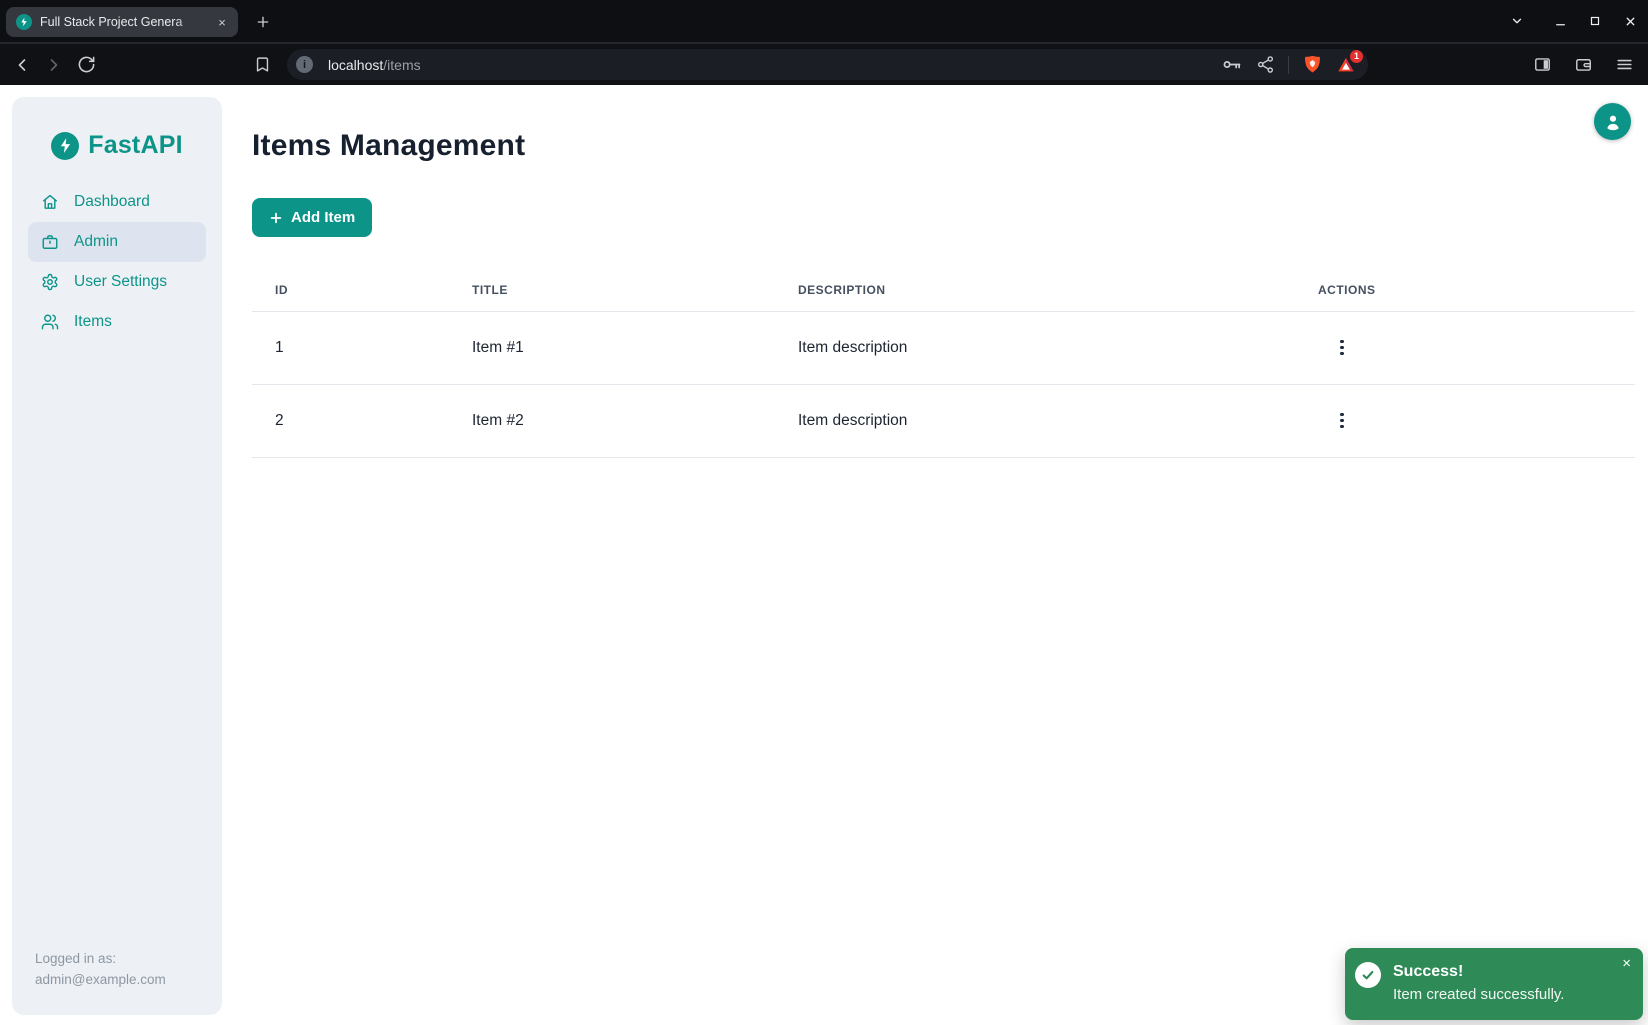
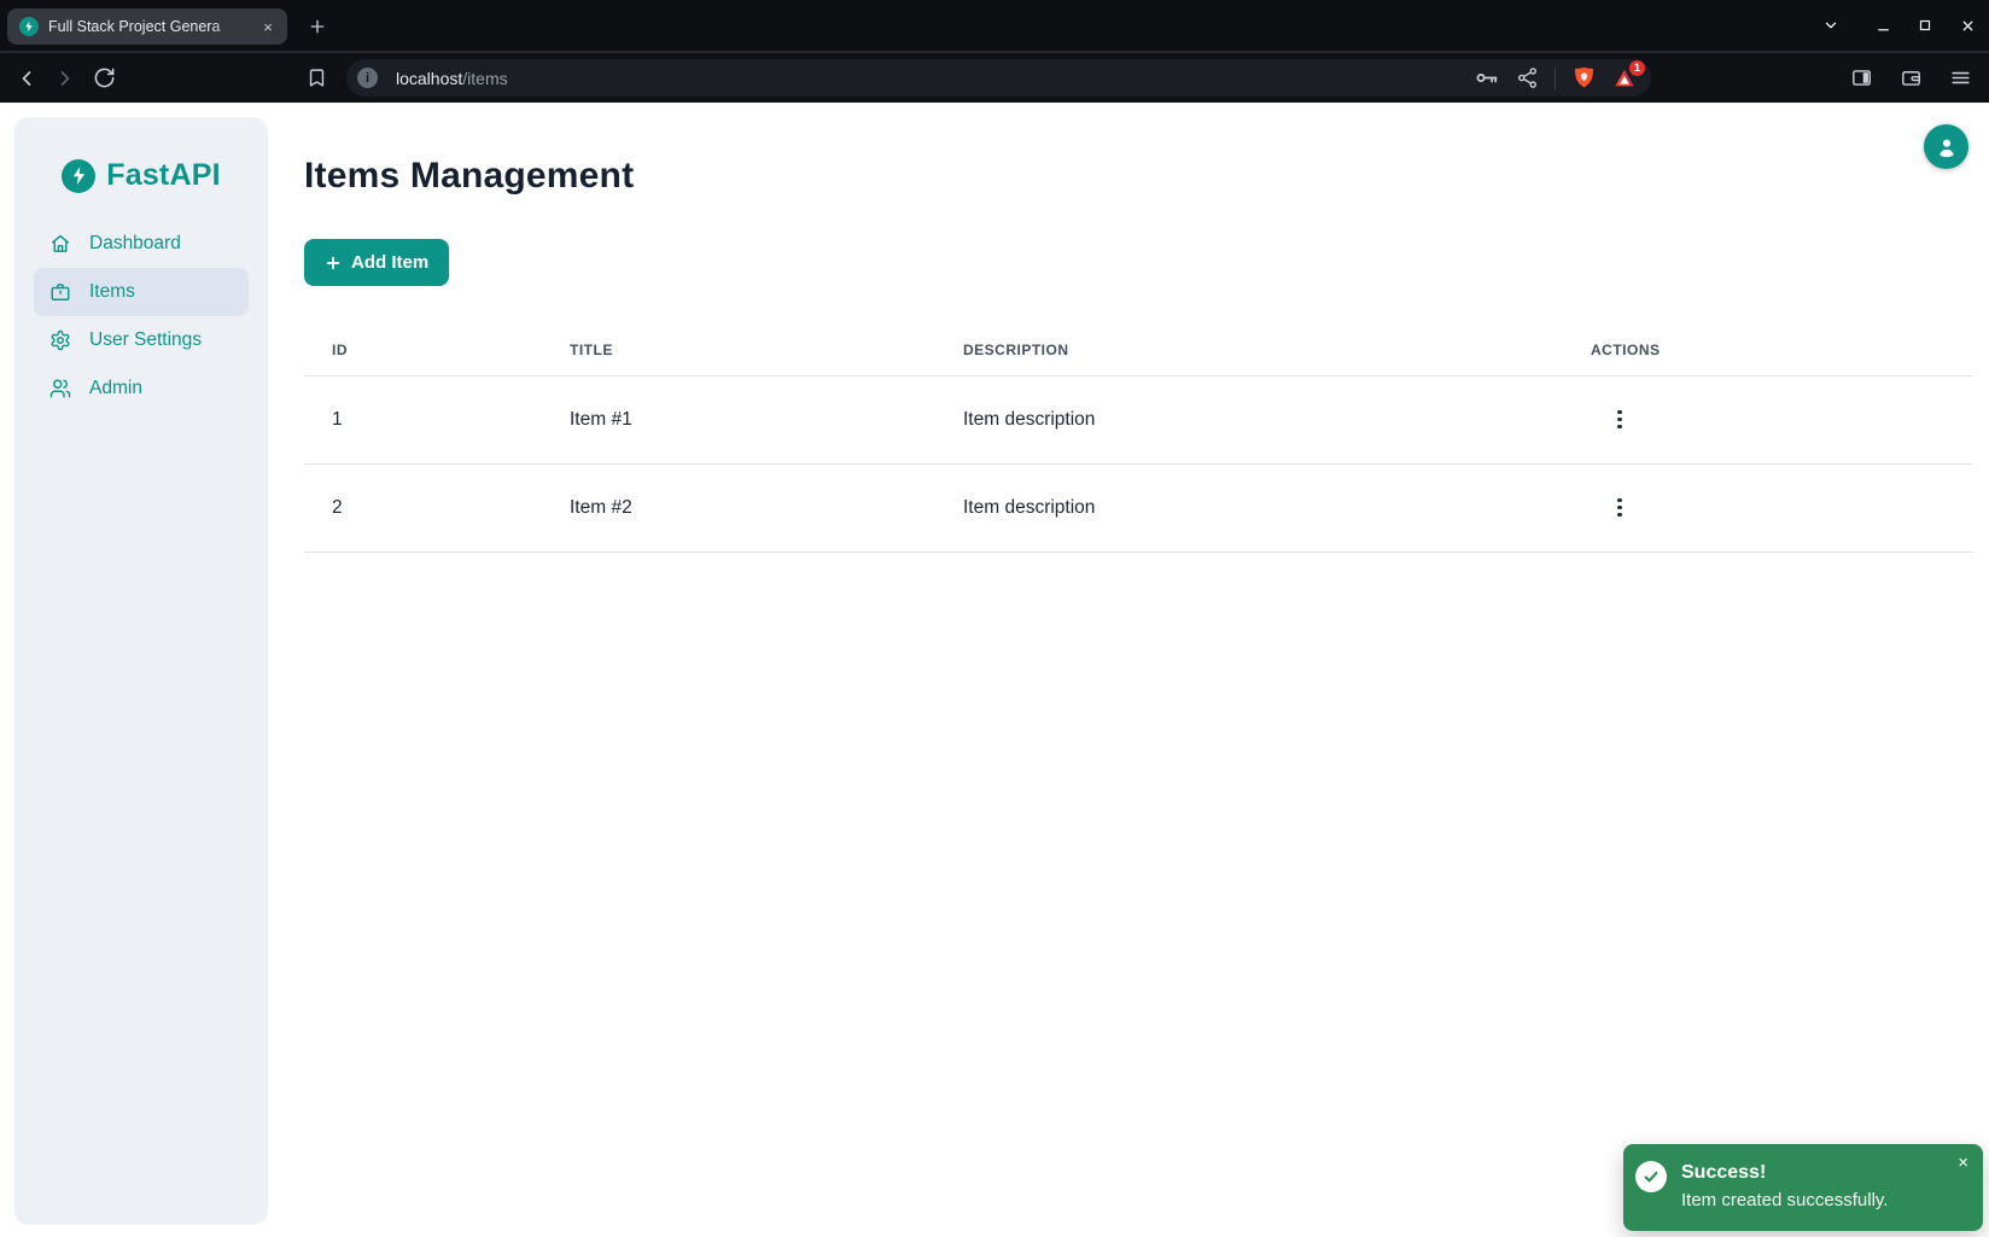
  Full Stack Project Genera
  ×
  i
  localhost/items
  1
  FastAPI
  Dashboard
- Admin
+ Items
  User Settings
- Items
+ Admin
- Logged in as:
- admin@example.com
  Items Management
  Add Item
  ID	TITLE	DESCRIPTION	ACTIONS
  1	Item #1	Item description
  2	Item #2	Item description
  Success!
  Item created successfully.
  ×
